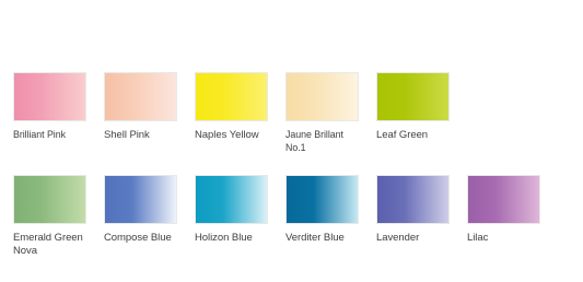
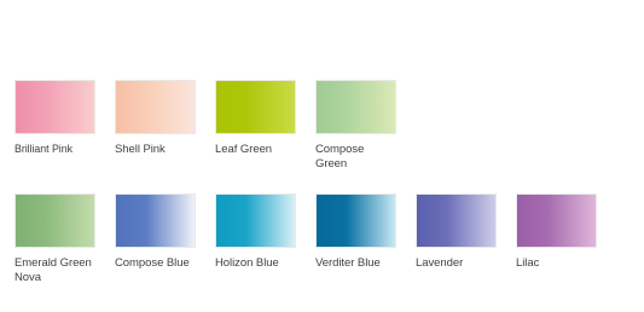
  Brilliant Pink
  Shell Pink
- Naples Yellow
- Jaune Brillant No.1
  Leaf Green
+ Compose Green
  Emerald Green
  Nova
  Compose Blue
  Holizon Blue
  Verditer Blue
  Lavender
  Lilac
